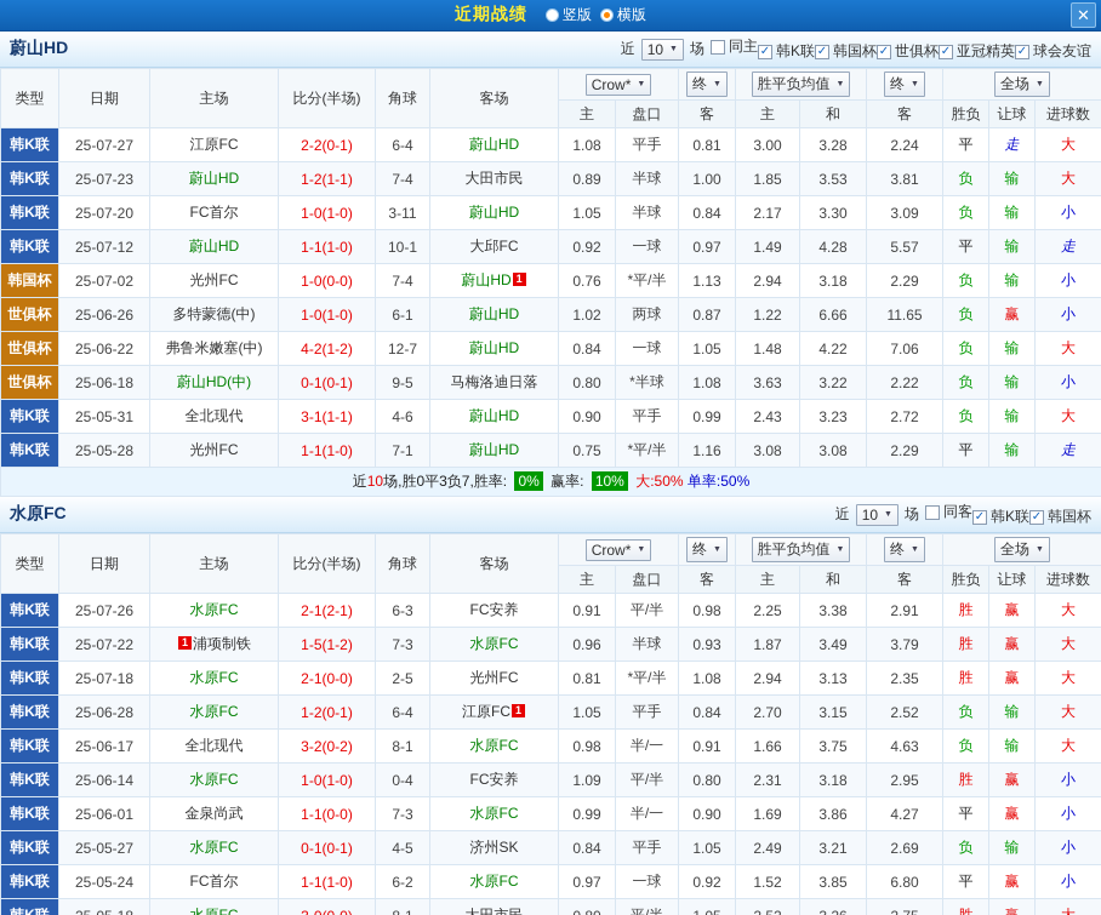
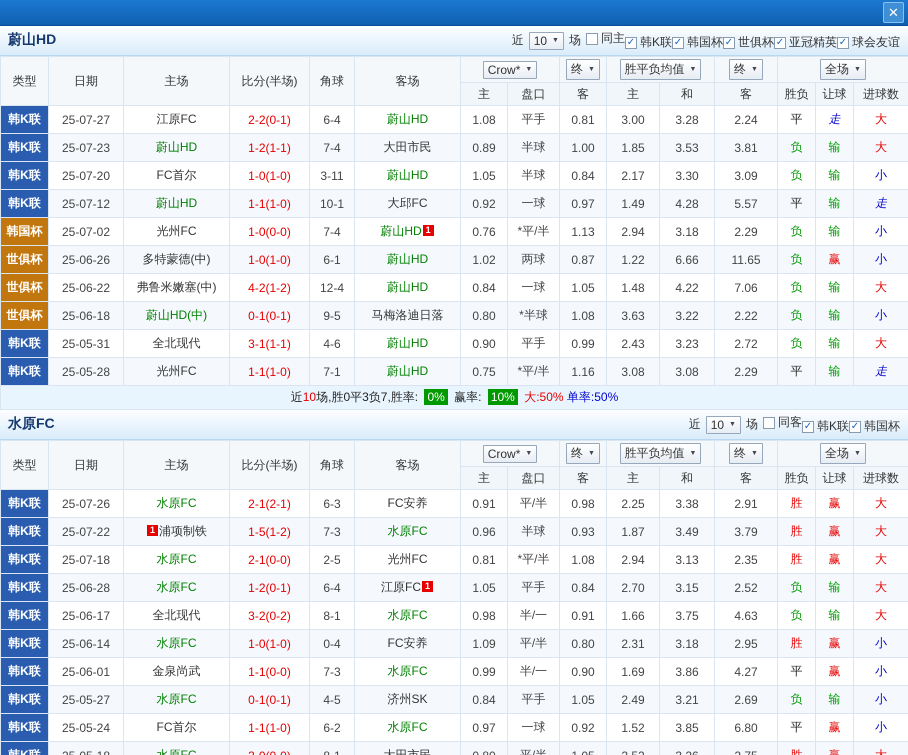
- 近期战绩
- 竖版
- 横版
  ✕
  蔚山HD
  近
  10
  场
  同主
  ✓
  韩K联
  ✓
  韩国杯
  ✓
  世俱杯
  ✓
  亚冠精英
  ✓
  球会友谊
  类型	日期	主场	比分(半场)	角球	客场	Crow*	终	胜平负均值	终	全场
  主	盘口	客	主	和	客	胜负	让球	进球数
  韩K联	25-07-27	江原FC	2-2(0-1)	6-4	蔚山HD	1.08	平手	0.81	3.00	3.28	2.24	平	走	大
  韩K联	25-07-23	蔚山HD	1-2(1-1)	7-4	大田市民	0.89	半球	1.00	1.85	3.53	3.81	负	输	大
  韩K联	25-07-20	FC首尔	1-0(1-0)	3-11	蔚山HD	1.05	半球	0.84	2.17	3.30	3.09	负	输	小
  韩K联	25-07-12	蔚山HD	1-1(1-0)	10-1	大邱FC	0.92	一球	0.97	1.49	4.28	5.57	平	输	走
  韩国杯	25-07-02	光州FC	1-0(0-0)	7-4	蔚山HD 1	0.76	*平/半	1.13	2.94	3.18	2.29	负	输	小
  世俱杯	25-06-26	多特蒙德(中)	1-0(1-0)	6-1	蔚山HD	1.02	两球	0.87	1.22	6.66	11.65	负	赢	小
- 世俱杯	25-06-22	弗鲁米嫩塞(中)	4-2(1-2)	12-7	蔚山HD	0.84	一球	1.05	1.48	4.22	7.06	负	输	大
+ 世俱杯	25-06-22	弗鲁米嫩塞(中)	4-2(1-2)	12-4	蔚山HD	0.84	一球	1.05	1.48	4.22	7.06	负	输	大
  世俱杯	25-06-18	蔚山HD(中)	0-1(0-1)	9-5	马梅洛迪日落	0.80	*半球	1.08	3.63	3.22	2.22	负	输	小
  韩K联	25-05-31	全北现代	3-1(1-1)	4-6	蔚山HD	0.90	平手	0.99	2.43	3.23	2.72	负	输	大
  韩K联	25-05-28	光州FC	1-1(1-0)	7-1	蔚山HD	0.75	*平/半	1.16	3.08	3.08	2.29	平	输	走
  近10场,胜0平3负7,胜率: 0% 赢率: 10% 大:50% 单率:50%
  水原FC
  近
  10
  场
  同客
  ✓
  韩K联
  ✓
  韩国杯
  类型	日期	主场	比分(半场)	角球	客场	Crow*	终	胜平负均值	终	全场
  主	盘口	客	主	和	客	胜负	让球	进球数
  韩K联	25-07-26	水原FC	2-1(2-1)	6-3	FC安养	0.91	平/半	0.98	2.25	3.38	2.91	胜	赢	大
  韩K联	25-07-22	1 浦项制铁	1-5(1-2)	7-3	水原FC	0.96	半球	0.93	1.87	3.49	3.79	胜	赢	大
  韩K联	25-07-18	水原FC	2-1(0-0)	2-5	光州FC	0.81	*平/半	1.08	2.94	3.13	2.35	胜	赢	大
  韩K联	25-06-28	水原FC	1-2(0-1)	6-4	江原FC 1	1.05	平手	0.84	2.70	3.15	2.52	负	输	大
  韩K联	25-06-17	全北现代	3-2(0-2)	8-1	水原FC	0.98	半/一	0.91	1.66	3.75	4.63	负	输	大
  韩K联	25-06-14	水原FC	1-0(1-0)	0-4	FC安养	1.09	平/半	0.80	2.31	3.18	2.95	胜	赢	小
  韩K联	25-06-01	金泉尚武	1-1(0-0)	7-3	水原FC	0.99	半/一	0.90	1.69	3.86	4.27	平	赢	小
  韩K联	25-05-27	水原FC	0-1(0-1)	4-5	济州SK	0.84	平手	1.05	2.49	3.21	2.69	负	输	小
  韩K联	25-05-24	FC首尔	1-1(1-0)	6-2	水原FC	0.97	一球	0.92	1.52	3.85	6.80	平	赢	小
